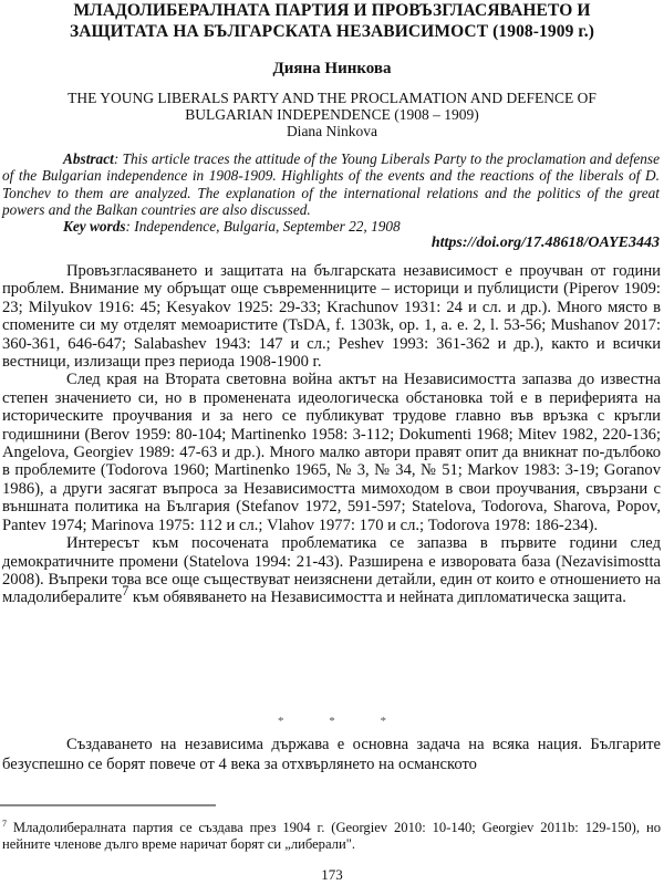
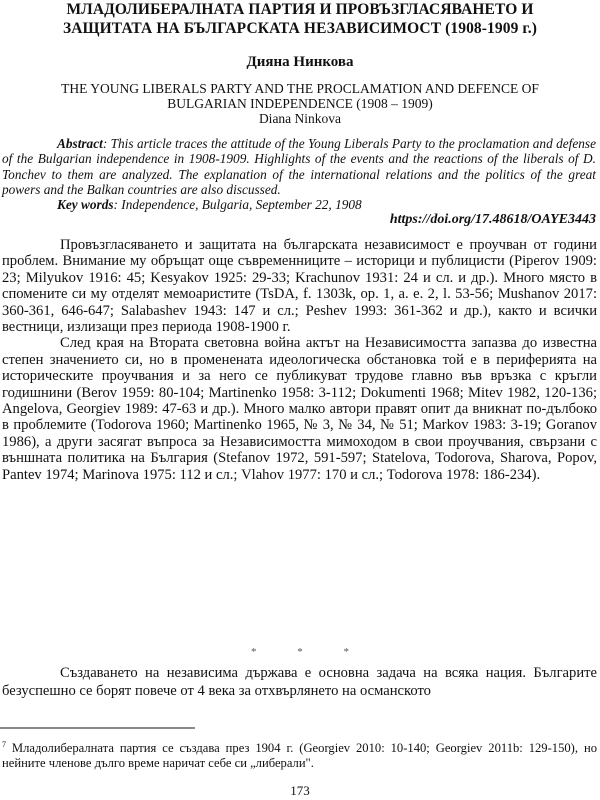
  МЛАДОЛИБЕРАЛНАТА ПАРТИЯ И ПРОВЪЗГЛАСЯВАНЕТО И
  ЗАЩИТАТА НА БЪЛГАРСКАТА НЕЗАВИСИМОСТ (1908-1909 г.)
  Дияна Нинкова
  THE YOUNG LIBERALS PARTY AND THE PROCLAMATION AND DEFENCE OF
  BULGARIAN INDEPENDENCE (1908 – 1909)
  Diana Ninkova
  Abstract: This article traces the attitude of the Young Liberals Party to the proclamation and defense of the Bulgarian independence in 1908-1909. Highlights of the events and the reactions of the liberals of D. Tonchev to them are analyzed. The explanation of the international relations and the politics of the great powers and the Balkan countries are also discussed.
  Key words: Independence, Bulgaria, September 22, 1908
  https://doi.org/17.48618/OAYE3443
  Провъзгласяването и защитата на българската независимост е проучван от години проблем. Внимание му обръщат още съвременниците – историци и публицисти (Piperov 1909: 23; Milyukov 1916: 45; Kesyakov 1925: 29-33; Krachunov 1931: 24 и сл. и др.). Много място в спомените си му отделят мемоаристите (TsDA, f. 1303k, op. 1, a. e. 2, l. 53-56; Mushanov 2017: 360-361, 646-647; Salabashev 1943: 147 и сл.; Peshev 1993: 361-362 и др.), както и всички вестници, излизащи през периода 1908-1900 г.
- След края на Втората световна война актът на Независимостта запазва до известна степен значението си, но в променената идеологическа обстановка той е в периферията на историческите проучвания и за него се публикуват трудове главно във връзка с кръгли годишнини (Berov 1959: 80-104; Martinenko 1958: 3-112; Dokumenti 1968; Mitev 1982, 220-136; Angelova, Georgiev 1989: 47-63 и др.). Много малко автори правят опит да вникнат по-дълбоко в проблемите (Todorova 1960; Martinenko 1965, № 3, № 34, № 51; Markov 1983: 3-19; Goranov 1986), а други засягат въпроса за Независимостта мимоходом в свои проучвания, свързани с външната политика на България (Stefanov 1972, 591-597; Statelova, Todorova, Sharova, Popov, Pantev 1974; Marinova 1975: 112 и сл.; Vlahov 1977: 170 и сл.; Todorova 1978: 186-234).
+ След края на Втората световна война актът на Независимостта запазва до известна степен значението си, но в променената идеологическа обстановка той е в периферията на историческите проучвания и за него се публикуват трудове главно във връзка с кръгли годишнини (Berov 1959: 80-104; Martinenko 1958: 3-112; Dokumenti 1968; Mitev 1982, 120-136; Angelova, Georgiev 1989: 47-63 и др.). Много малко автори правят опит да вникнат по-дълбоко в проблемите (Todorova 1960; Martinenko 1965, № 3, № 34, № 51; Markov 1983: 3-19; Goranov 1986), а други засягат въпроса за Независимостта мимоходом в свои проучвания, свързани с външната политика на България (Stefanov 1972, 591-597; Statelova, Todorova, Sharova, Popov, Pantev 1974; Marinova 1975: 112 и сл.; Vlahov 1977: 170 и сл.; Todorova 1978: 186-234).
- Интересът към посочената проблематика се запазва в първите години след демократичните промени (Statelova 1994: 21-43). Разширена е изворовата база (Nezavisimostta 2008). Въпреки това все още съществуват неизяснени детайли, един от които е отношението на младолибералите7 към обявяването на Независимостта и нейната дипломатическа защита.
  * * *
  Създаването на независима държава е основна задача на всяка нация. Българите безуспешно се борят повече от 4 века за отхвърлянето на османското
- 7 Младолибералната партия се създава през 1904 г. (Georgiev 2010: 10-140; Georgiev 2011b: 129-150), но нейните членове дълго време наричат борят си „либерали".
+ 7 Младолибералната партия се създава през 1904 г. (Georgiev 2010: 10-140; Georgiev 2011b: 129-150), но нейните членове дълго време наричат себе си „либерали".
  173
